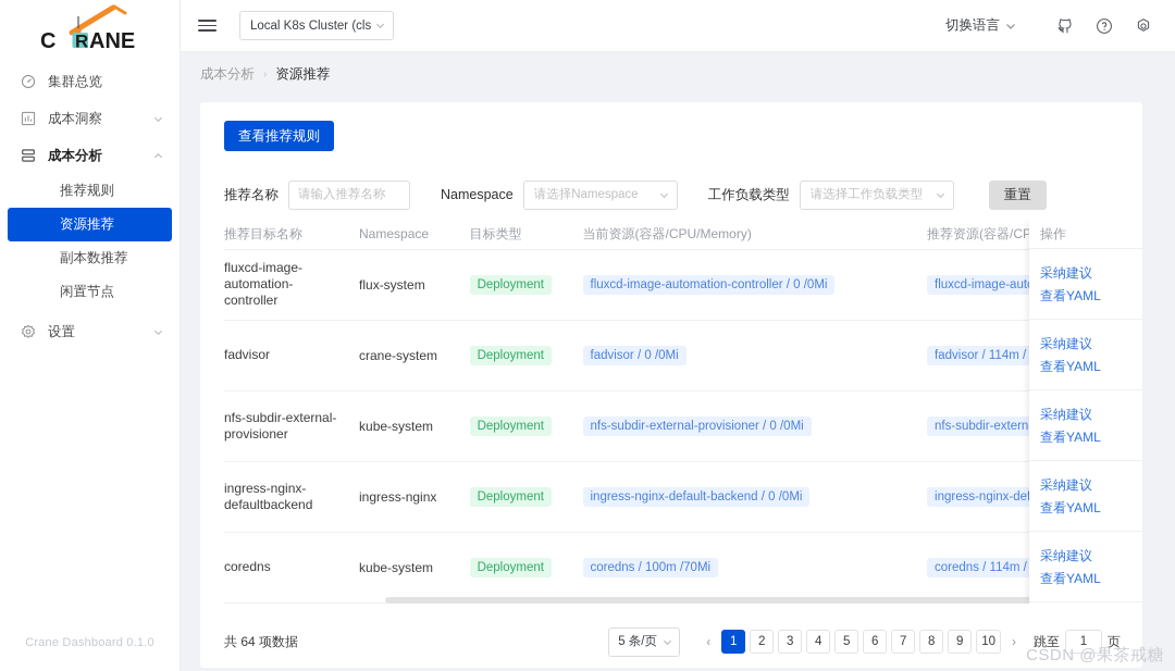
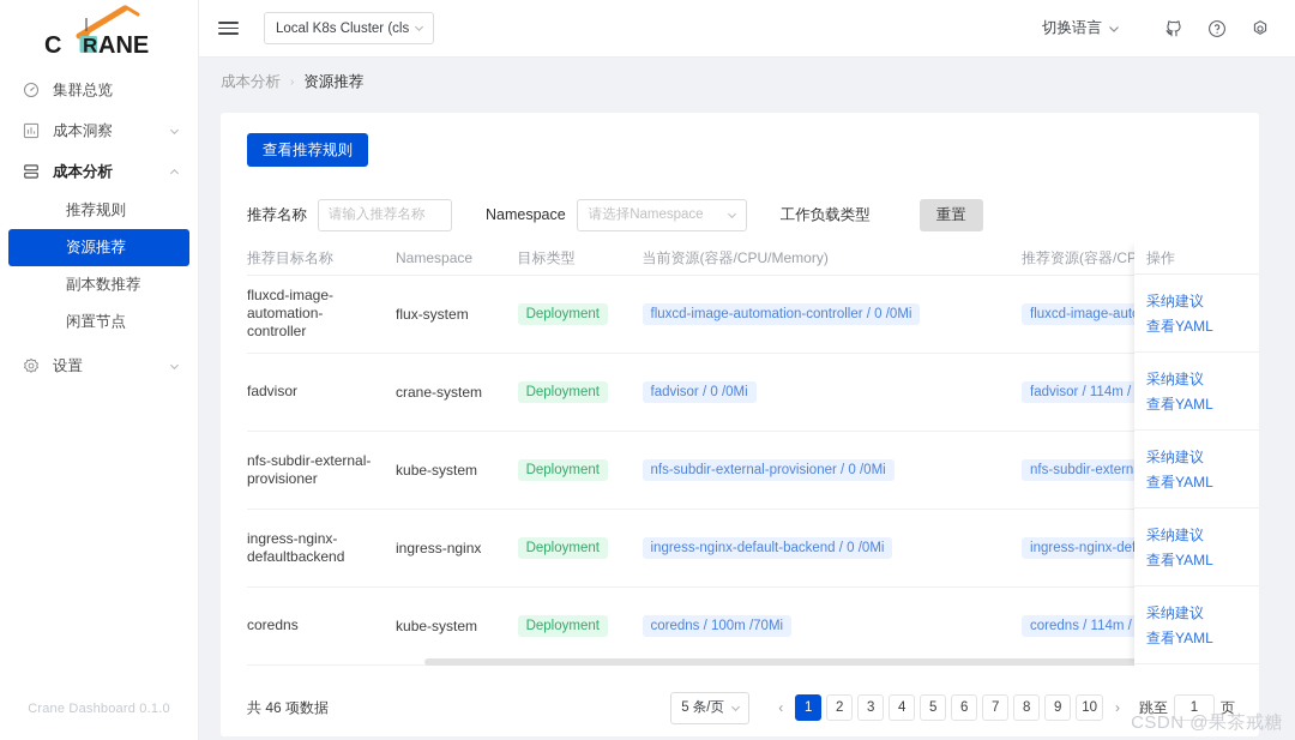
  C
  R
  ANE
  集群总览
  成本洞察
  成本分析
  推荐规则
  资源推荐
  副本数推荐
  闲置节点
  设置
  Crane Dashboard 0.1.0
  Local K8s Cluster (cls
  切换语言
  成本分析
  ›
  资源推荐
  查看推荐规则
  推荐名称
  请输入推荐名称
  Namespace
  请选择Namespace
  工作负载类型
- 请选择工作负载类型
  重置
  推荐目标名称	Namespace	目标类型	当前资源(容器/CPU/Memory)	推荐资源(容器/CP
  fluxcd-image-automation-controller	flux-system	Deployment	fluxcd-image-automation-controller / 0 /0Mi	fluxcd-image-aut
  fadvisor	crane-system	Deployment	fadvisor / 0 /0Mi	fadvisor / 114m /
  nfs-subdir-external-provisioner	kube-system	Deployment	nfs-subdir-external-provisioner / 0 /0Mi	nfs-subdir-extern
  ingress-nginx-defaultbackend	ingress-nginx	Deployment	ingress-nginx-default-backend / 0 /0Mi	ingress-nginx-de
  coredns	kube-system	Deployment	coredns / 100m /70Mi	coredns / 114m /
  操作
  采纳建议
  查看YAML
  采纳建议
  查看YAML
  采纳建议
  查看YAML
  采纳建议
  查看YAML
  采纳建议
  查看YAML
- 共 64 项数据
+ 共 46 项数据
  5 条/页
  ‹
  1
  2
  3
  4
  5
  6
  7
  8
  9
  10
  ›
  跳至
  1
  页
  CSDN @果茶戒糖
